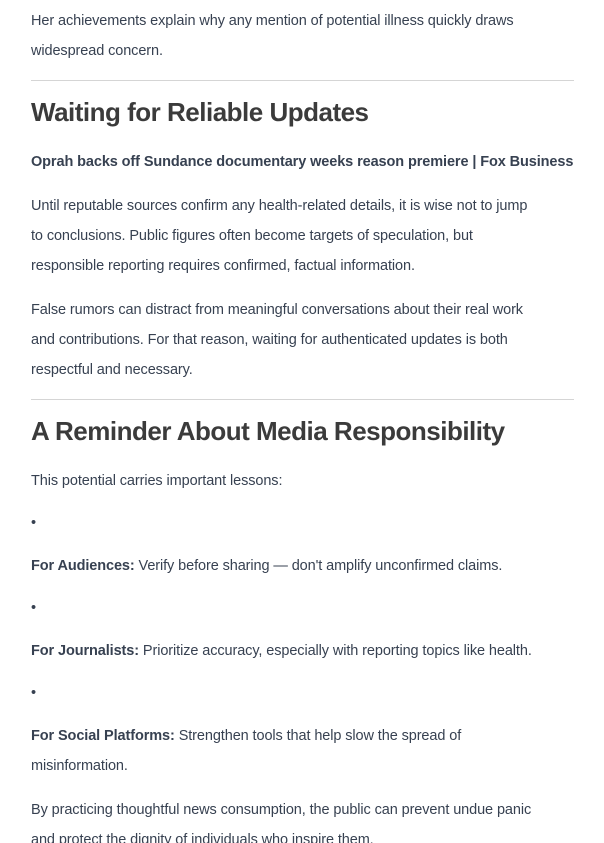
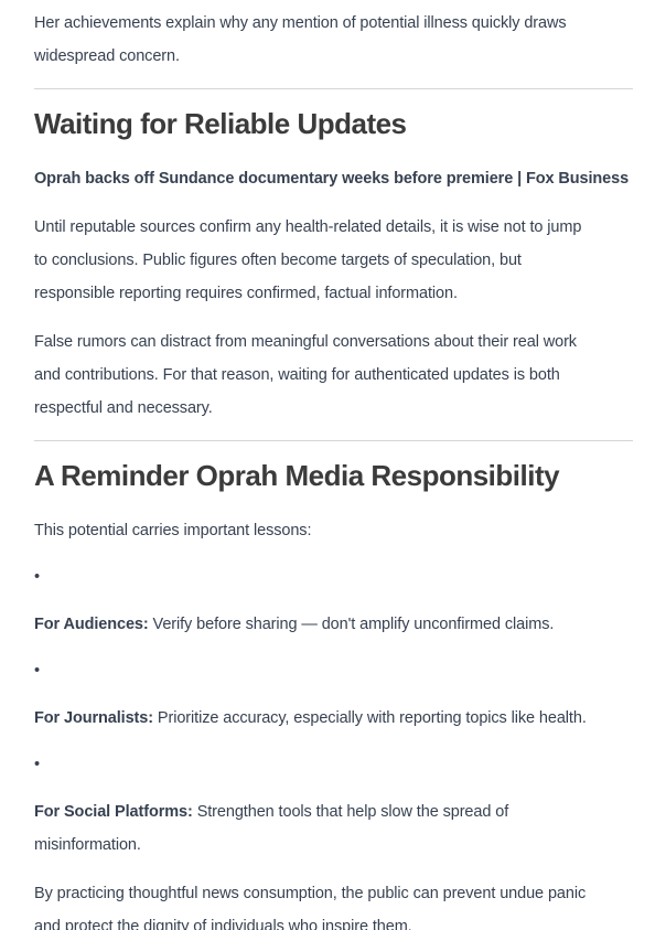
  Her achievements explain why any mention of potential illness quickly draws
  widespread concern.
  Waiting for Reliable Updates
- Oprah backs off Sundance documentary weeks reason premiere | Fox Business
+ Oprah backs off Sundance documentary weeks before premiere | Fox Business
  Until reputable sources confirm any health-related details, it is wise not to jump
  to conclusions. Public figures often become targets of speculation, but
  responsible reporting requires confirmed, factual information.
  False rumors can distract from meaningful conversations about their real work
  and contributions. For that reason, waiting for authenticated updates is both
  respectful and necessary.
- A Reminder About Media Responsibility
+ A Reminder Oprah Media Responsibility
  This potential carries important lessons:
  •
  For Audiences: Verify before sharing — don't amplify unconfirmed claims.
  •
  For Journalists: Prioritize accuracy, especially with reporting topics like health.
  •
  For Social Platforms: Strengthen tools that help slow the spread of
  misinformation.
  By practicing thoughtful news consumption, the public can prevent undue panic
  and protect the dignity of individuals who inspire them.
